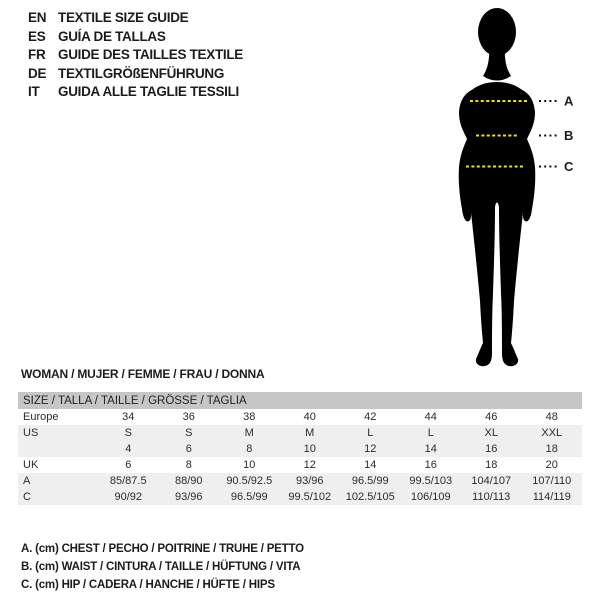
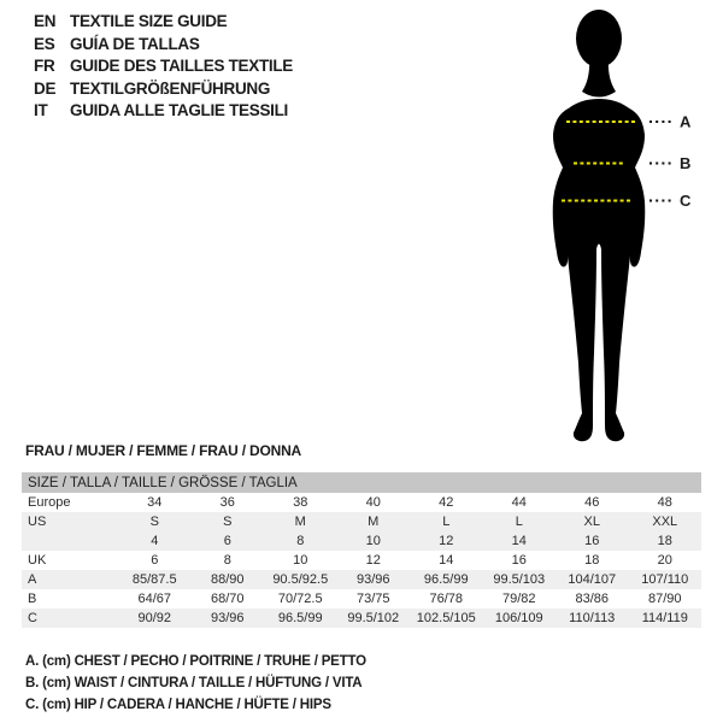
  EN
  TEXTILE SIZE GUIDE
  ES
  GUÍA DE TALLAS
  FR
  GUIDE DES TAILLES TEXTILE
  DE
  TEXTILGRÖßENFÜHRUNG
  IT
  GUIDA ALLE TAGLIE TESSILI
  A
  B
  C
- WOMAN / MUJER / FEMME / FRAU / DONNA
+ FRAU / MUJER / FEMME / FRAU / DONNA
  SIZE / TALLA / TAILLE / GRÖSSE / TAGLIA
  Europe	34	36	38	40	42	44	46	48
  US	S	S	M	M	L	L	XL	XXL
  	4	6	8	10	12	14	16	18
  UK	6	8	10	12	14	16	18	20
  A	85/87.5	88/90	90.5/92.5	93/96	96.5/99	99.5/103	104/107	107/110
+ B	64/67	68/70	70/72.5	73/75	76/78	79/82	83/86	87/90
  C	90/92	93/96	96.5/99	99.5/102	102.5/105	106/109	110/113	114/119
  A. (cm) CHEST / PECHO / POITRINE / TRUHE / PETTO
  B. (cm) WAIST / CINTURA / TAILLE / HÜFTUNG / VITA
  C. (cm) HIP / CADERA / HANCHE / HÜFTE / HIPS
